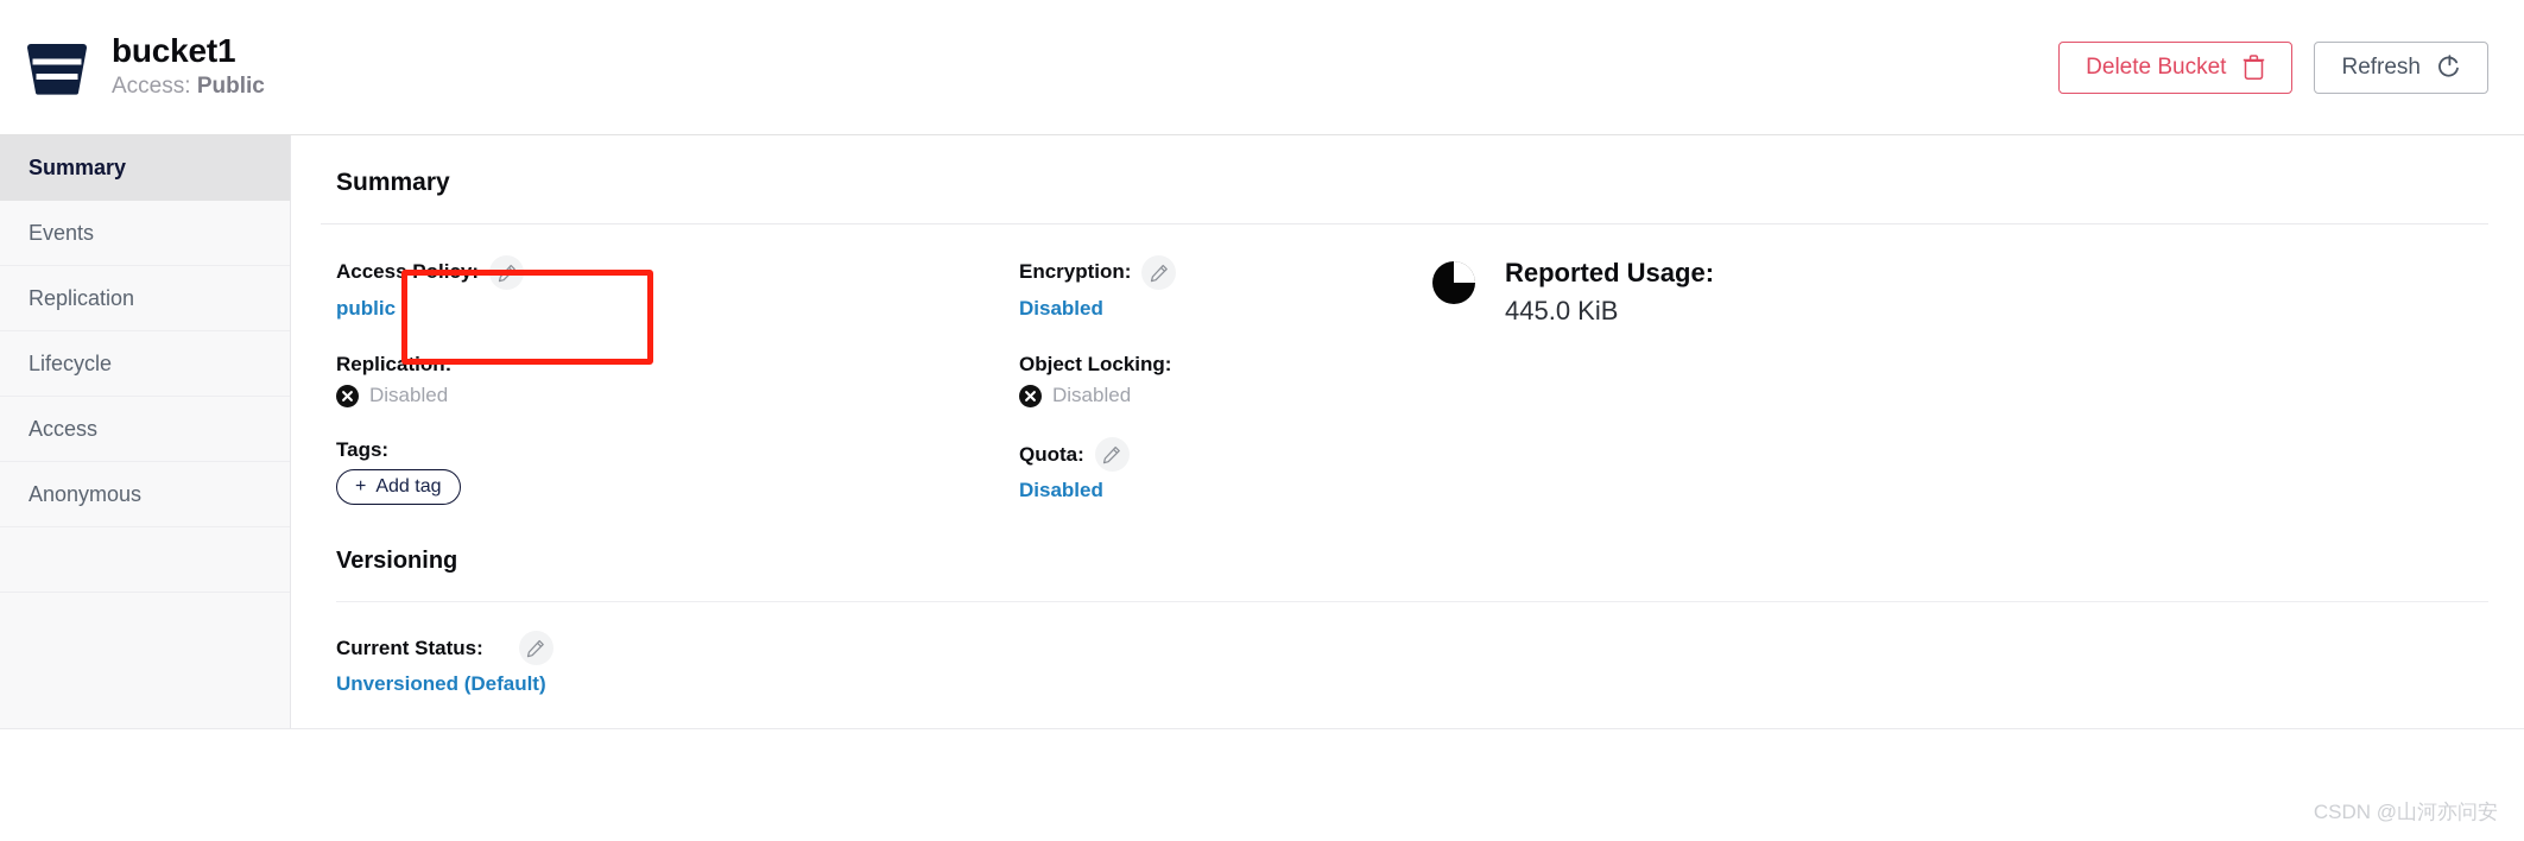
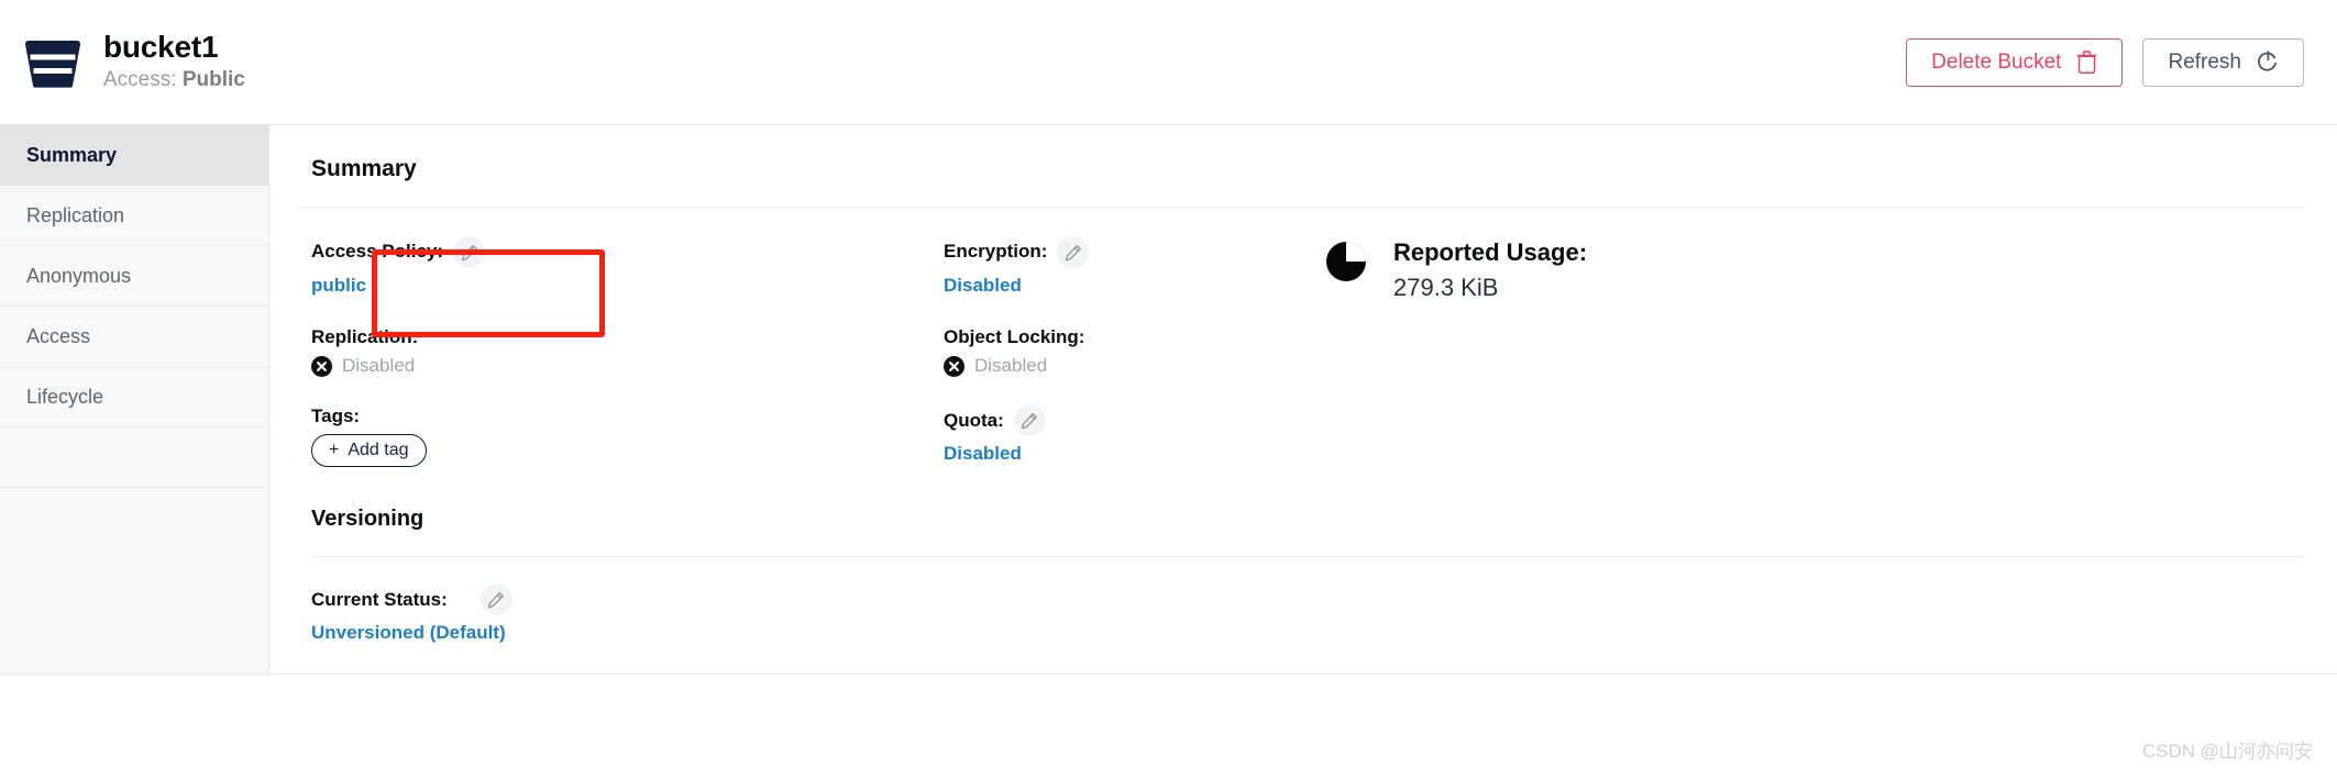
  bucket1
  Access: Public
  Delete Bucket
  Refresh
  Summary
- Events
  Replication
- Lifecycle
+ Anonymous
  Access
- Anonymous
+ Lifecycle
  Summary
  Access Policy:
  public
  Replication:
  Disabled
  Tags:
  +
  Add tag
  Encryption:
  Disabled
  Object Locking:
  Disabled
  Quota:
  Disabled
  Reported Usage:
- 445.0 KiB
+ 279.3 KiB
  Versioning
  Current Status:
  Unversioned (Default)
  CSDN @山河亦问安
